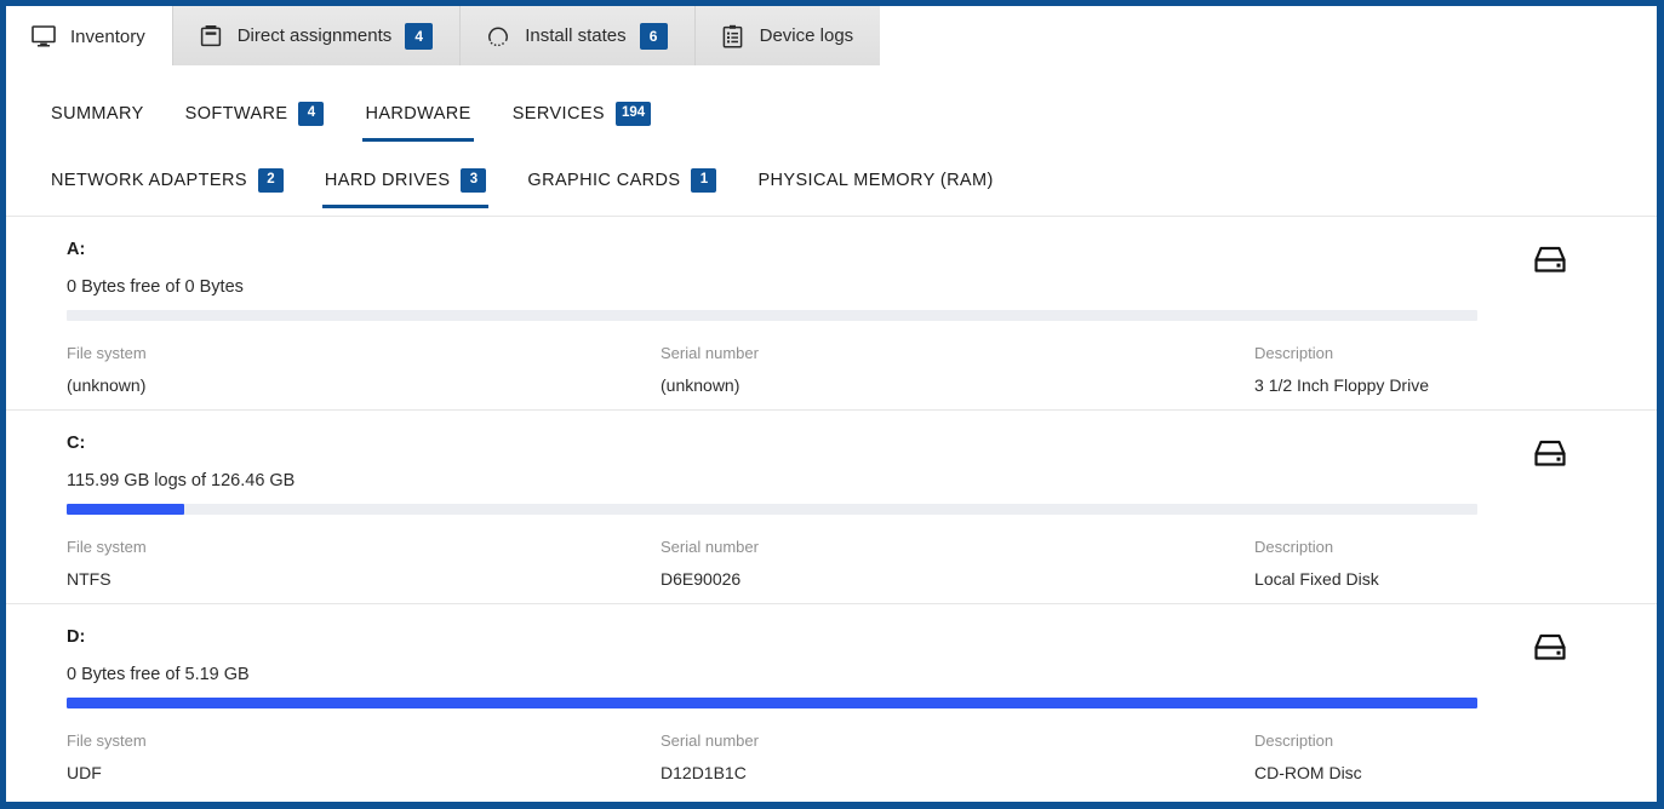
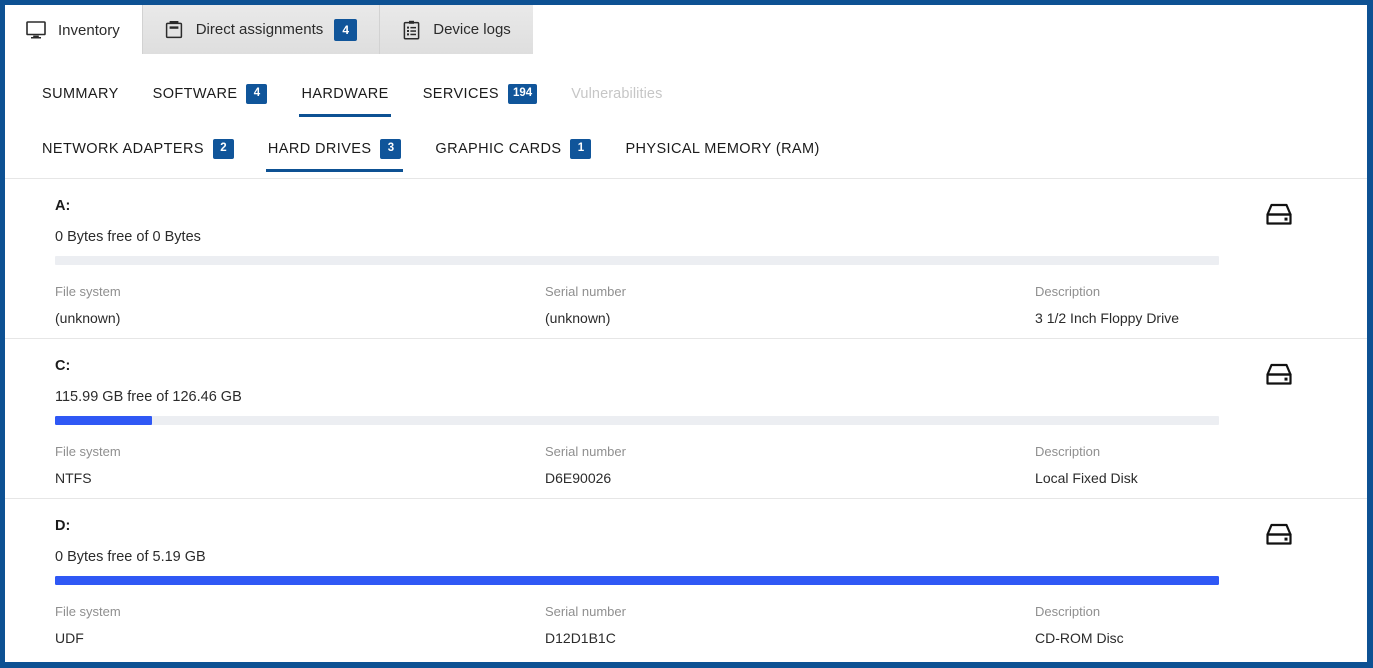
  Inventory
  Direct assignments
  4
- Install states
- 6
  Device logs
  SUMMARY
  SOFTWARE
  4
  HARDWARE
  SERVICES
  194
+ Vulnerabilities
  NETWORK ADAPTERS
  2
  HARD DRIVES
  3
  GRAPHIC CARDS
  1
  PHYSICAL MEMORY (RAM)
  A:
  0 Bytes free of 0 Bytes
  File system
  (unknown)
  Serial number
  (unknown)
  Description
  3 1/2 Inch Floppy Drive
  C:
- 115.99 GB logs of 126.46 GB
+ 115.99 GB free of 126.46 GB
  File system
  NTFS
  Serial number
  D6E90026
  Description
  Local Fixed Disk
  D:
  0 Bytes free of 5.19 GB
  File system
  UDF
  Serial number
  D12D1B1C
  Description
  CD-ROM Disc
